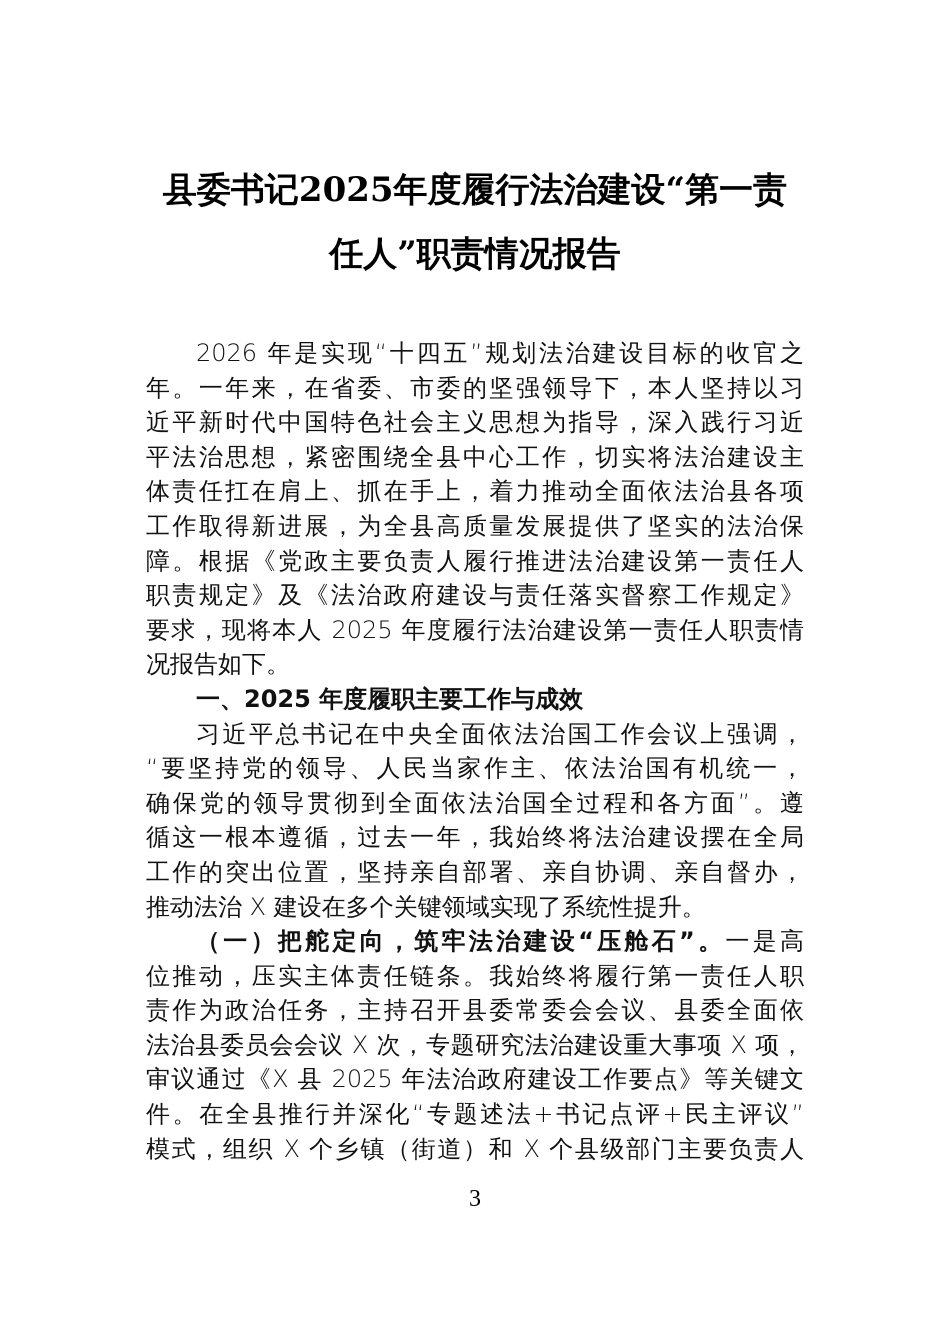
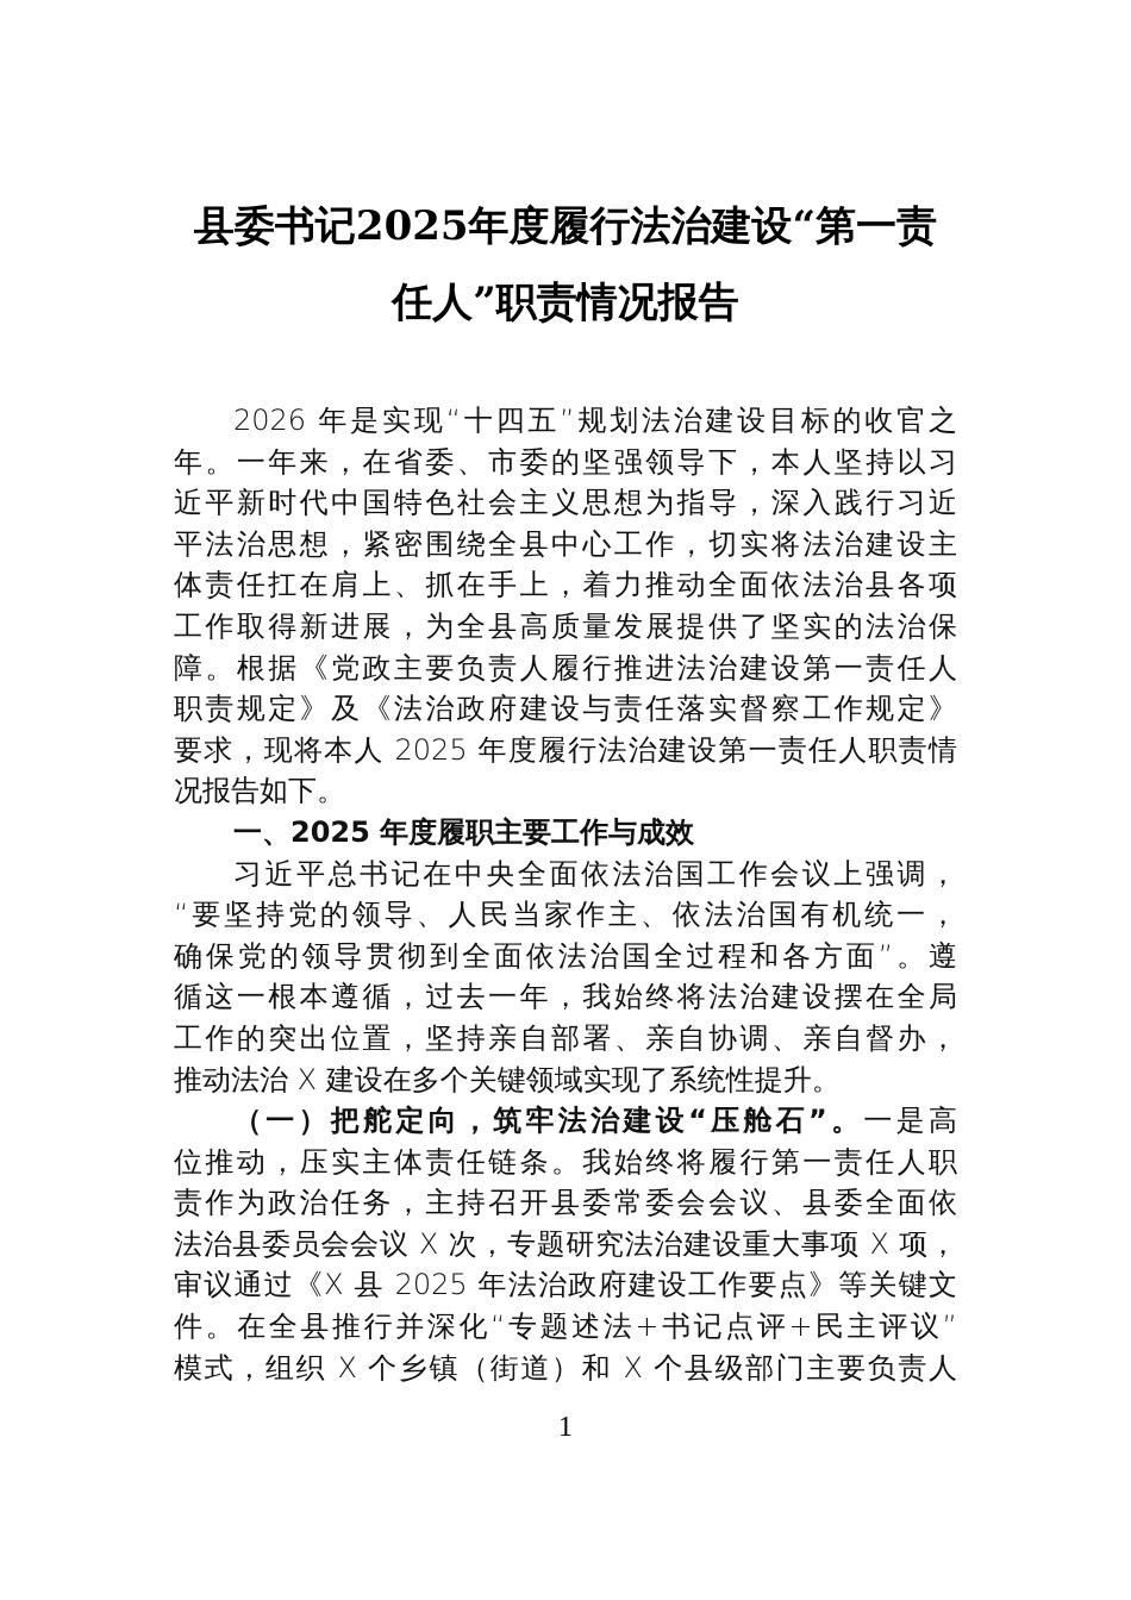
  县委书记2025年度履行法治建设“第一责
  任人”职责情况报告
  2026 年是实现“十四五”规划法治建设目标的收官之
  年。一年来，在省委、市委的坚强领导下，本人坚持以习
  近平新时代中国特色社会主义思想为指导，深入践行习近
  平法治思想，紧密围绕全县中心工作，切实将法治建设主
  体责任扛在肩上、抓在手上，着力推动全面依法治县各项
  工作取得新进展，为全县高质量发展提供了坚实的法治保
  障。根据《党政主要负责人履行推进法治建设第一责任人
  职责规定》及《法治政府建设与责任落实督察工作规定》
  要求，现将本人 2025 年度履行法治建设第一责任人职责情
  况报告如下。
  一、2025 年度履职主要工作与成效
  习近平总书记在中央全面依法治国工作会议上强调，
  “要坚持党的领导、人民当家作主、依法治国有机统一，
  确保党的领导贯彻到全面依法治国全过程和各方面”。遵
  循这一根本遵循，过去一年，我始终将法治建设摆在全局
  工作的突出位置，坚持亲自部署、亲自协调、亲自督办，
  推动法治 X 建设在多个关键领域实现了系统性提升。
  （一）把舵定向，筑牢法治建设“压舱石”。一是高
  位推动，压实主体责任链条。我始终将履行第一责任人职
  责作为政治任务，主持召开县委常委会会议、县委全面依
  法治县委员会会议 X 次，专题研究法治建设重大事项 X 项，
  审议通过《X 县 2025 年法治政府建设工作要点》等关键文
  件。在全县推行并深化“专题述法+书记点评+民主评议”
  模式，组织 X 个乡镇（街道）和 X 个县级部门主要负责人
- 3
+ 1
